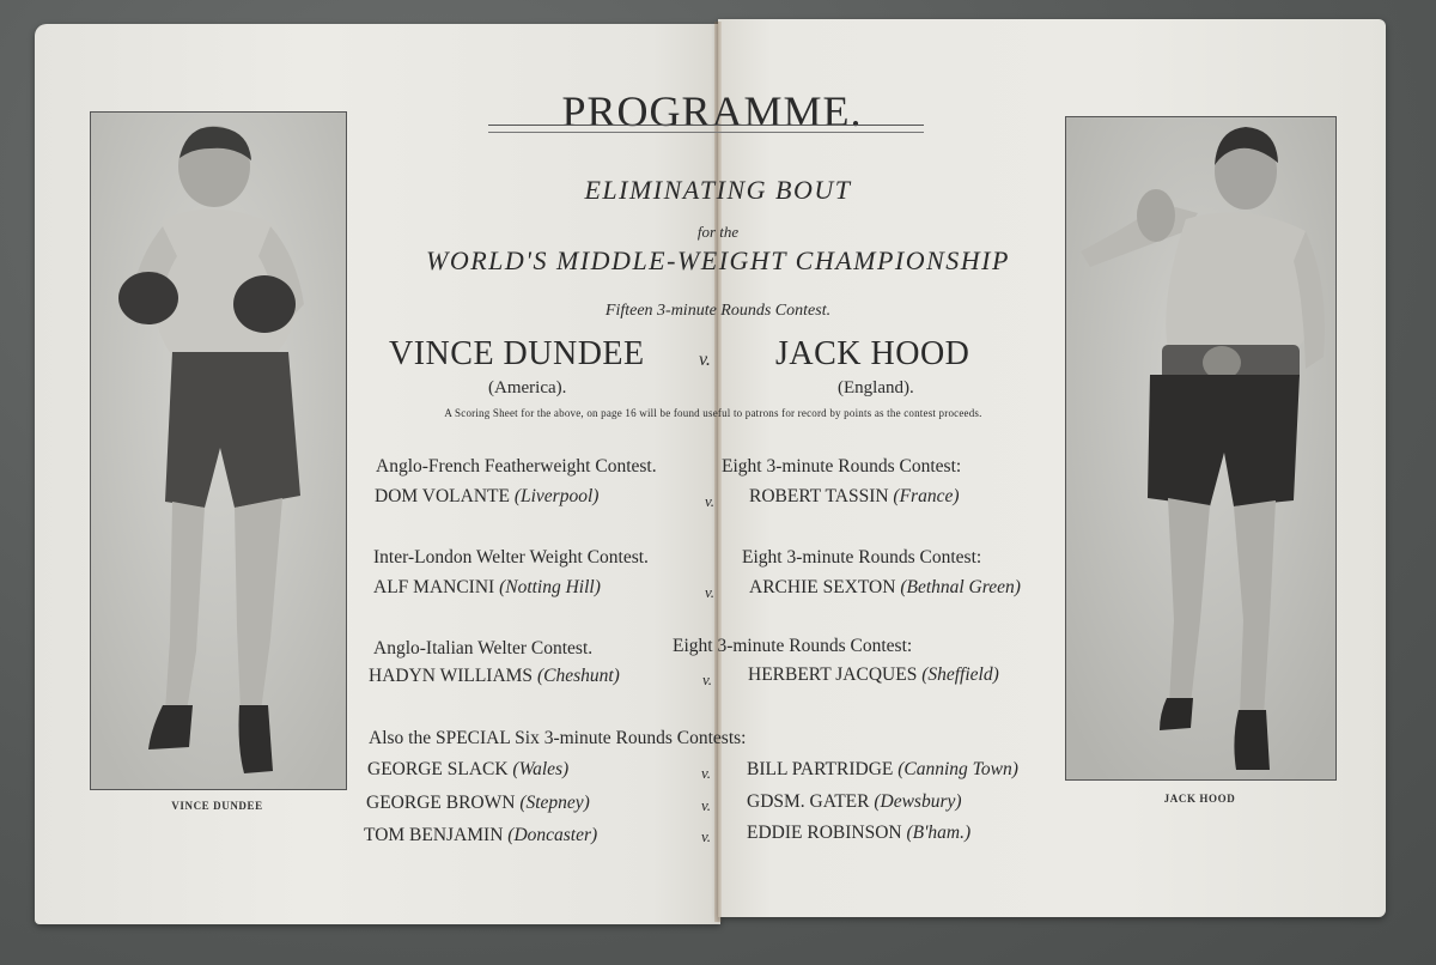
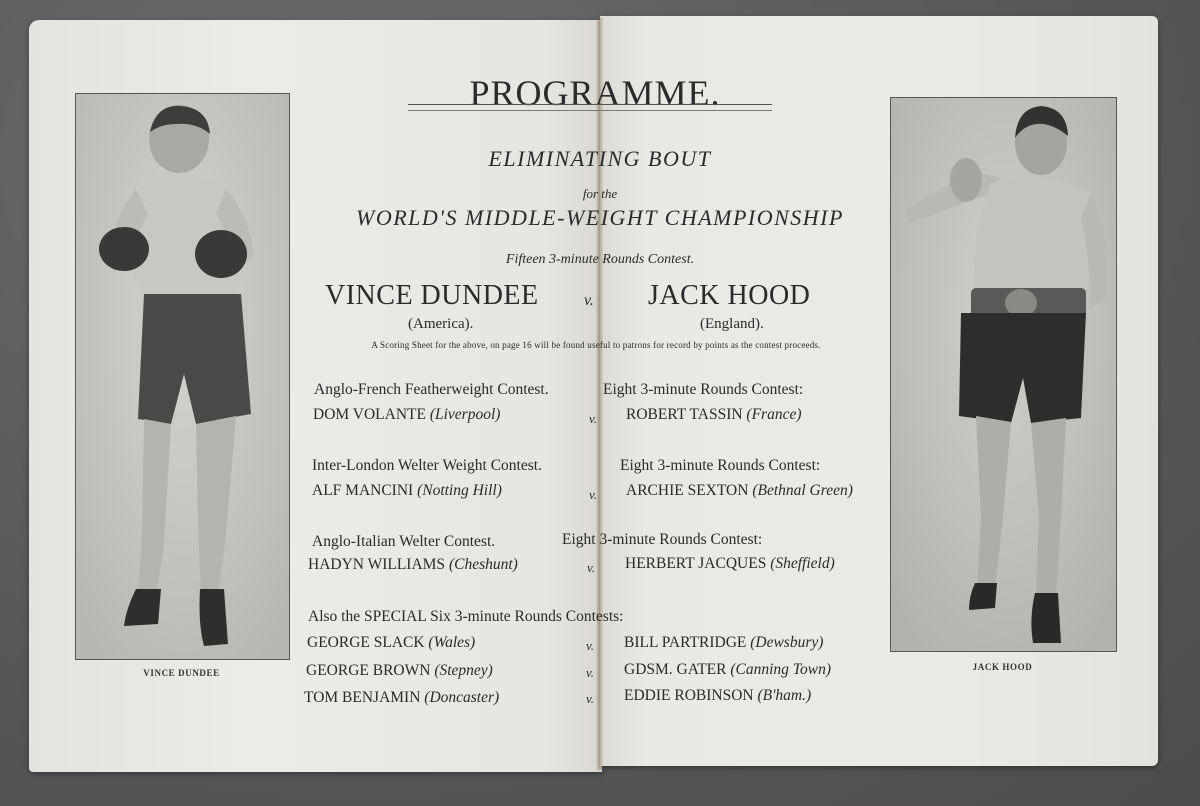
  VINCE DUNDEE
  JACK HOOD
  PROGRAMME.
  ELIMINATING BOUT
  for the
  WORLD'S MIDDLE-WEIGHT CHAMPIONSHIP
  Fifteen 3-minute Rounds Contest.
  VINCE DUNDEE
  v.
  JACK HOOD
  (America).
  (England).
  A Scoring Sheet for the above, on page 16 will be found useful to patrons for record by points as the contest proceeds.
  Anglo-French Featherweight Contest.
  Eight 3-minute Rounds Contest:
  DOM VOLANTE (Liverpool)
  v.
  ROBERT TASSIN (France)
  Inter-London Welter Weight Contest.
  Eight 3-minute Rounds Contest:
  ALF MANCINI (Notting Hill)
  v.
  ARCHIE SEXTON (Bethnal Green)
  Anglo-Italian Welter Contest.
  Eight 3-minute Rounds Contest:
  HADYN WILLIAMS (Cheshunt)
  v.
  HERBERT JACQUES (Sheffield)
  Also the SPECIAL Six 3-minute Rounds Contests:
  GEORGE SLACK (Wales)
  v.
- BILL PARTRIDGE (Canning Town)
+ BILL PARTRIDGE (Dewsbury)
  GEORGE BROWN (Stepney)
  v.
- GDSM. GATER (Dewsbury)
+ GDSM. GATER (Canning Town)
  TOM BENJAMIN (Doncaster)
  v.
  EDDIE ROBINSON (B'ham.)
